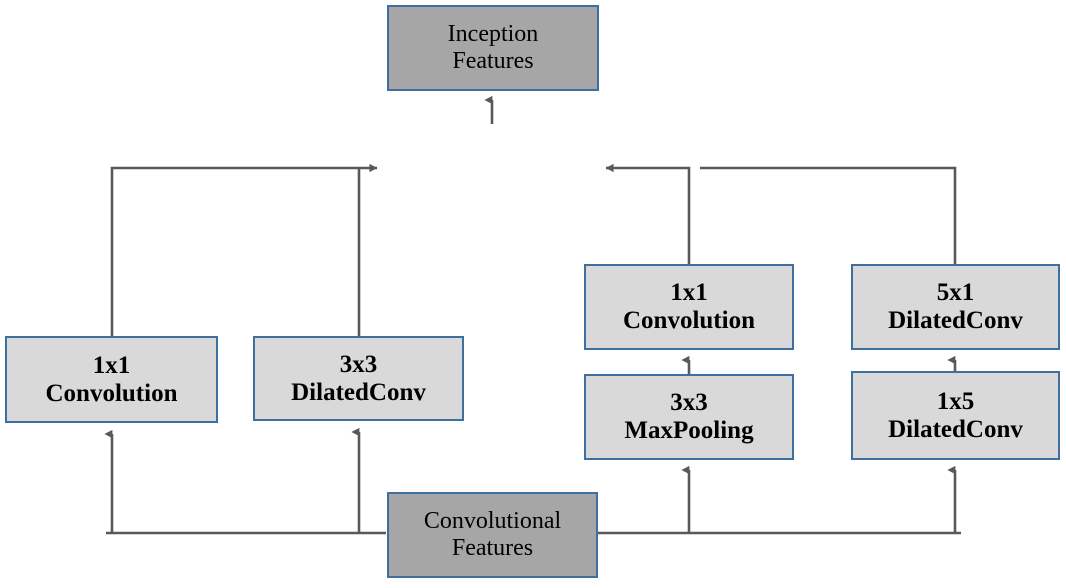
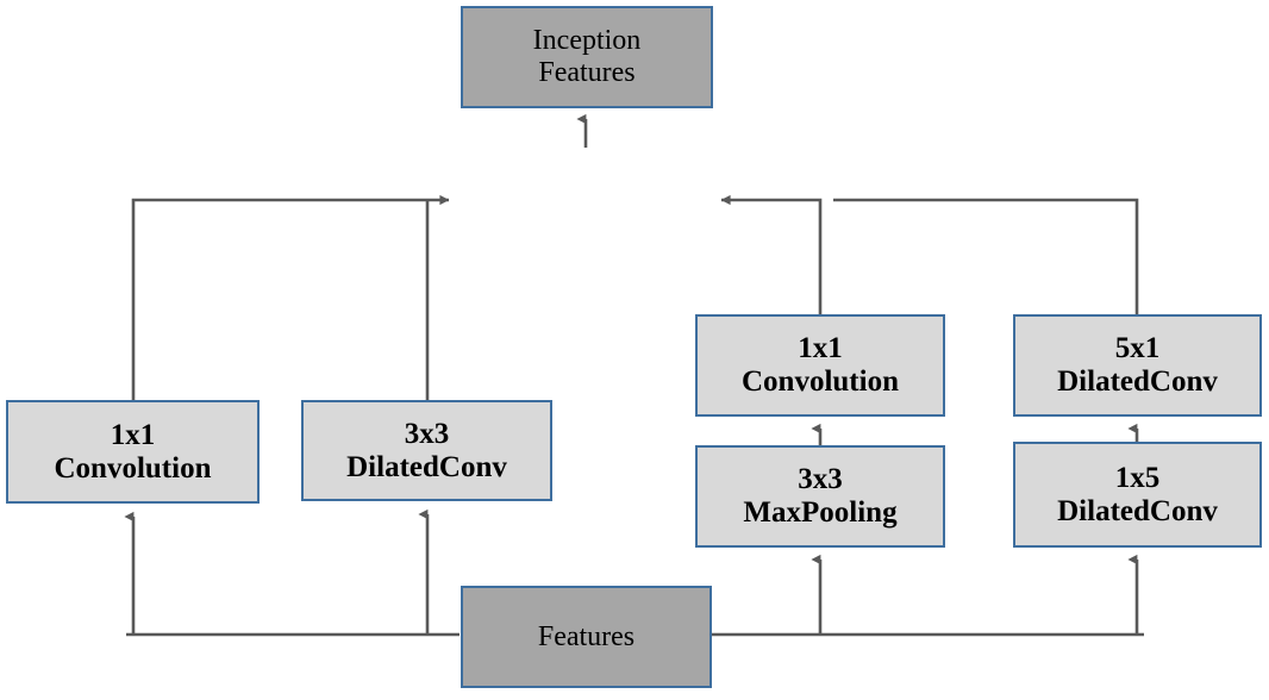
  Inception
  Features
  1x1
  Convolution
  3x3
  DilatedConv
  1x1
  Convolution
  3x3
  MaxPooling
  5x1
  DilatedConv
  1x5
  DilatedConv
- Convolutional
  Features
